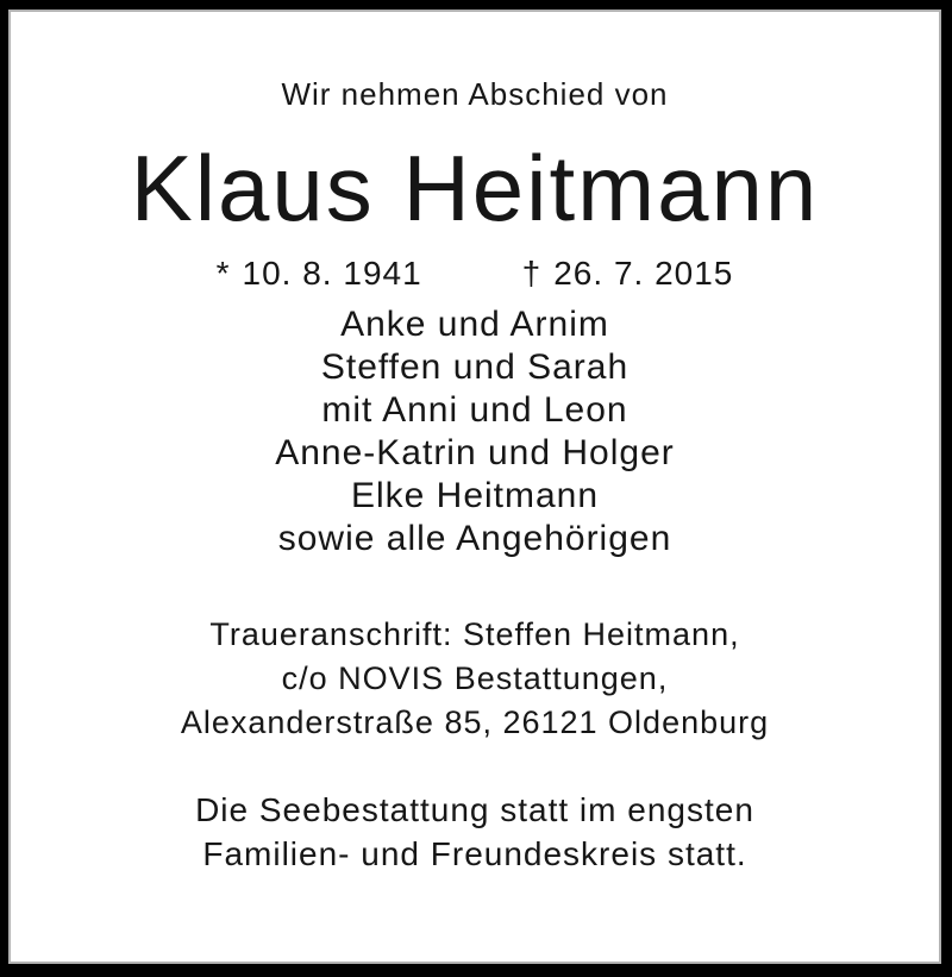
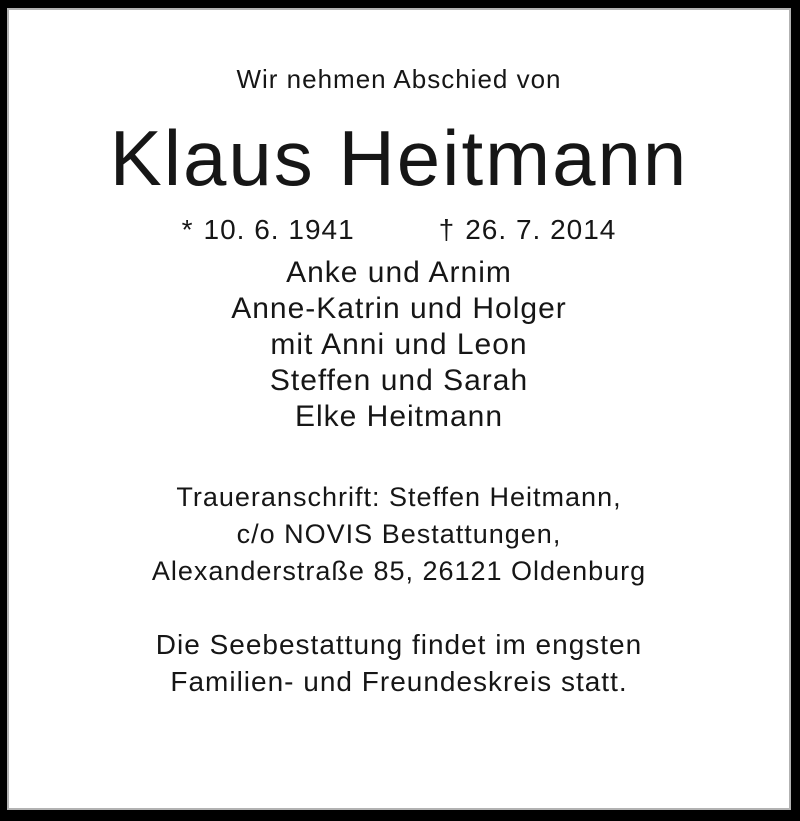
  Wir nehmen Abschied von
  Klaus Heitmann
- * 10. 8. 1941
+ * 10. 6. 1941
- † 26. 7. 2015
+ † 26. 7. 2014
  Anke und Arnim
- Steffen und Sarah
+ Anne-Katrin und Holger
  mit Anni und Leon
- Anne-Katrin und Holger
+ Steffen und Sarah
  Elke Heitmann
- sowie alle Angehörigen
  Traueranschrift: Steffen Heitmann,
  c/o NOVIS Bestattungen,
  Alexanderstraße 85, 26121 Oldenburg
- Die Seebestattung statt im engsten
+ Die Seebestattung findet im engsten
  Familien- und Freundeskreis statt.
